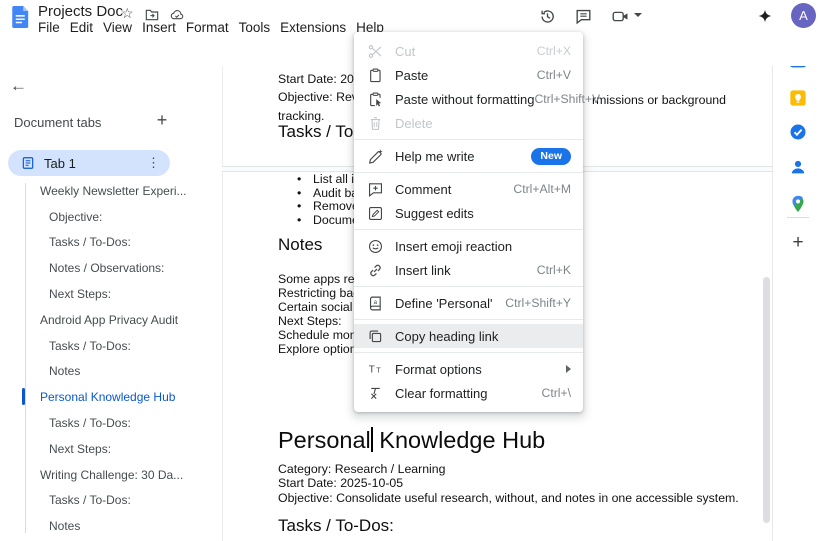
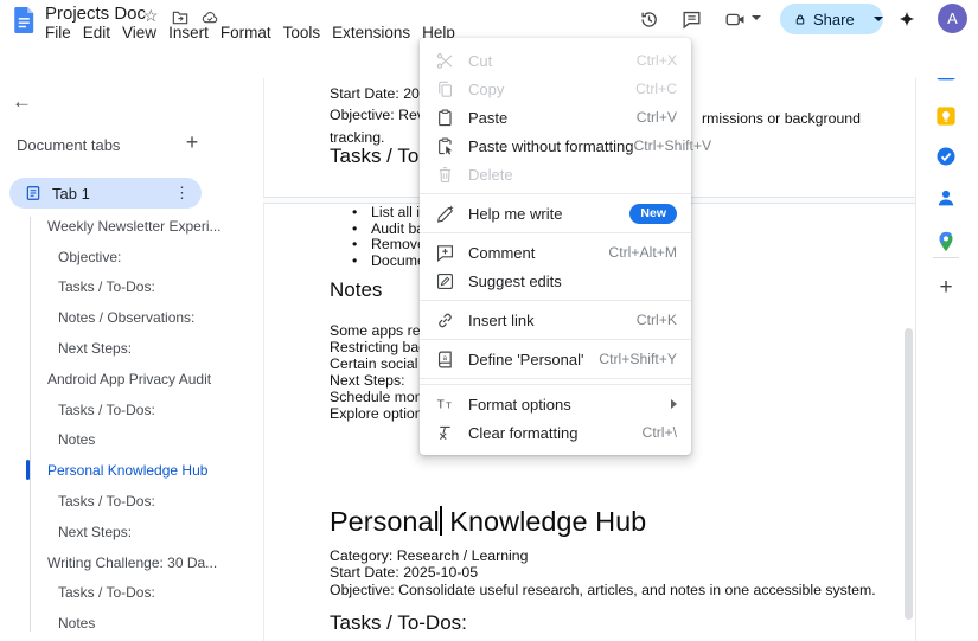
  Projects Doc
  ☆
  File
  Edit
  View
  Insert
  Format
  Tools
  Extensions
  Help
+ Share
  A
  ←
  Document tabs
  +
  Tab 1
  ⋮
  Weekly Newsletter Experi...
  Objective:
  Tasks / To-Dos:
  Notes / Observations:
  Next Steps:
  Android App Privacy Audit
  Tasks / To-Dos:
  Notes
  Personal Knowledge Hub
  Tasks / To-Dos:
  Next Steps:
  Writing Challenge: 30 Da...
  Tasks / To-Dos:
  Notes
  Start Date: 20
  Objective: Re
  tracking.
  rmissions or background
  Tasks / To
  • List all i
  • Audit b
  • Remov
  • Docum
  Notes
  Some apps re
  Restricting ba
  Certain social
  Next Steps:
  Schedule mo
  Explore optio
  Personal Knowledge Hub
  Category: Research / Learning
  Start Date: 2025-10-05
- Objective: Consolidate useful research, without, and notes in one accessible system.
+ Objective: Consolidate useful research, articles, and notes in one accessible system.
  Tasks / To-Dos:
  Cut
  Ctrl+X
+ Copy
+ Ctrl+C
  Paste
  Ctrl+V
  Paste without formatting
  Ctrl+Shift+V
  Delete
  Help me write
  New
  Comment
  Ctrl+Alt+M
  Suggest edits
- Insert emoji reaction
  Insert link
  Ctrl+K
  Define 'Personal'
  Ctrl+Shift+Y
- Copy heading link
  T
  T
  Format options
  Clear formatting
  Ctrl+\
  +
